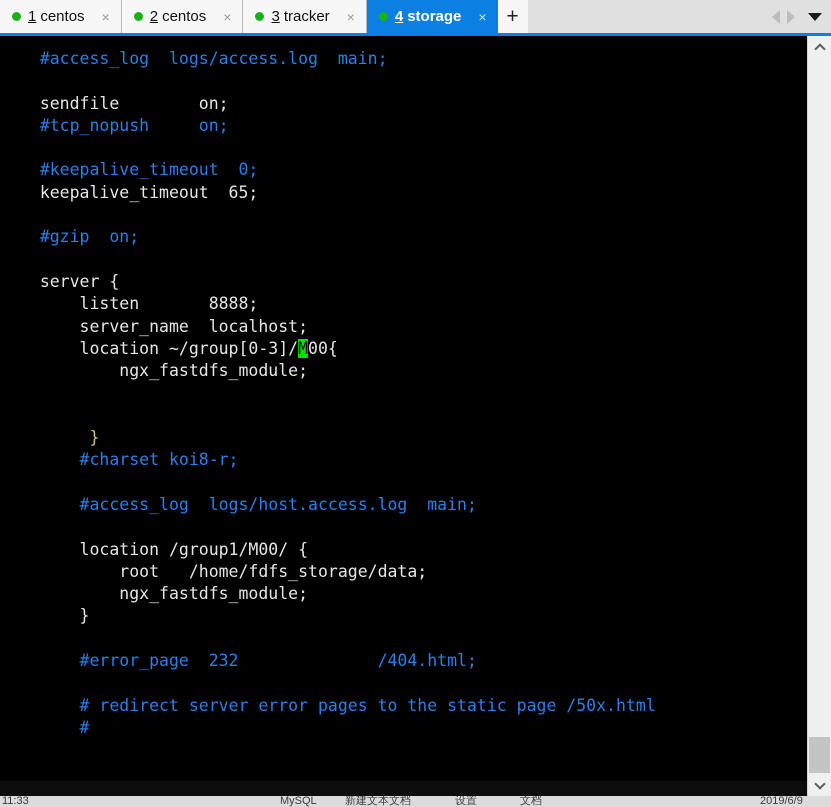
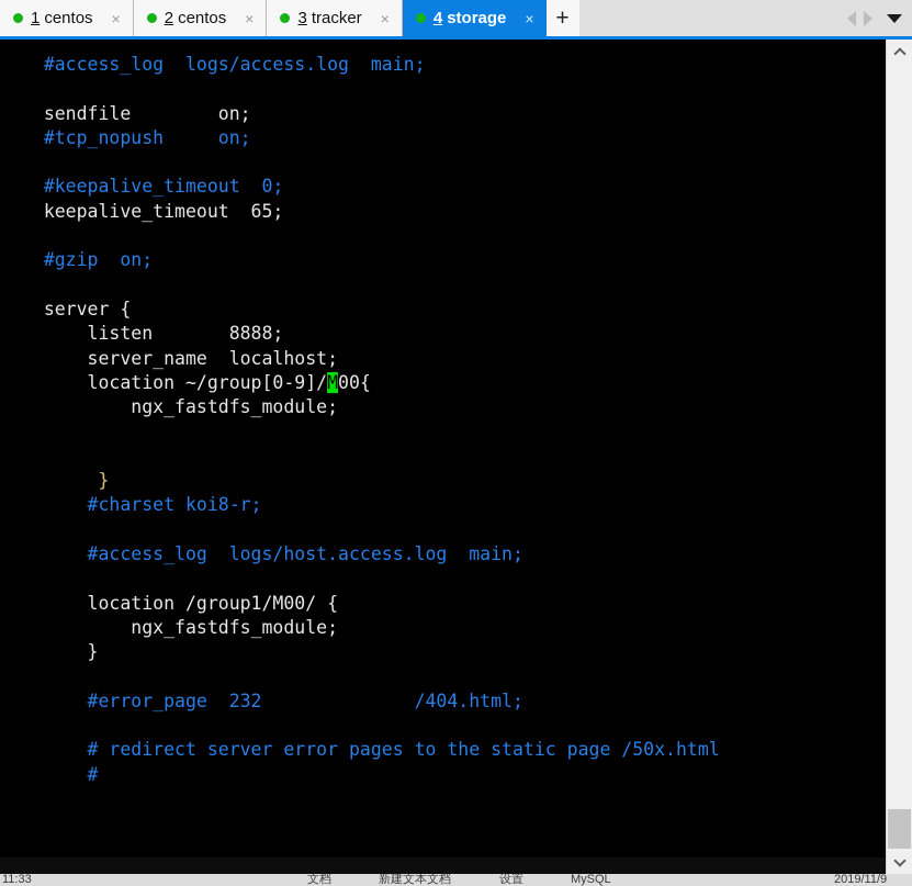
  1
  centos
  ×
  2
  centos
  ×
  3
  tracker
  ×
  4
  storage
  ×
  +
  #access_log logs/access.log main;
  sendfile on;
  #tcp_nopush on;
  #keepalive_timeout 0;
  keepalive_timeout 65;
  #gzip on;
  server {
  listen 8888;
  server_name localhost;
- location ~/group[0-3]/M00{
+ location ~/group[0-9]/M00{
  ngx_fastdfs_module;
  }
  #charset koi8-r;
  #access_log logs/host.access.log main;
  location /group1/M00/ {
- root /home/fdfs_storage/data;
  ngx_fastdfs_module;
  }
  #error_page 232 /404.html;
  # redirect server error pages to the static page /50x.html
  #
  11:33
- MySQL
+ 文档
  新建文本文档
  设置
- 文档
+ MySQL
- 2019/6/9
+ 2019/11/9
